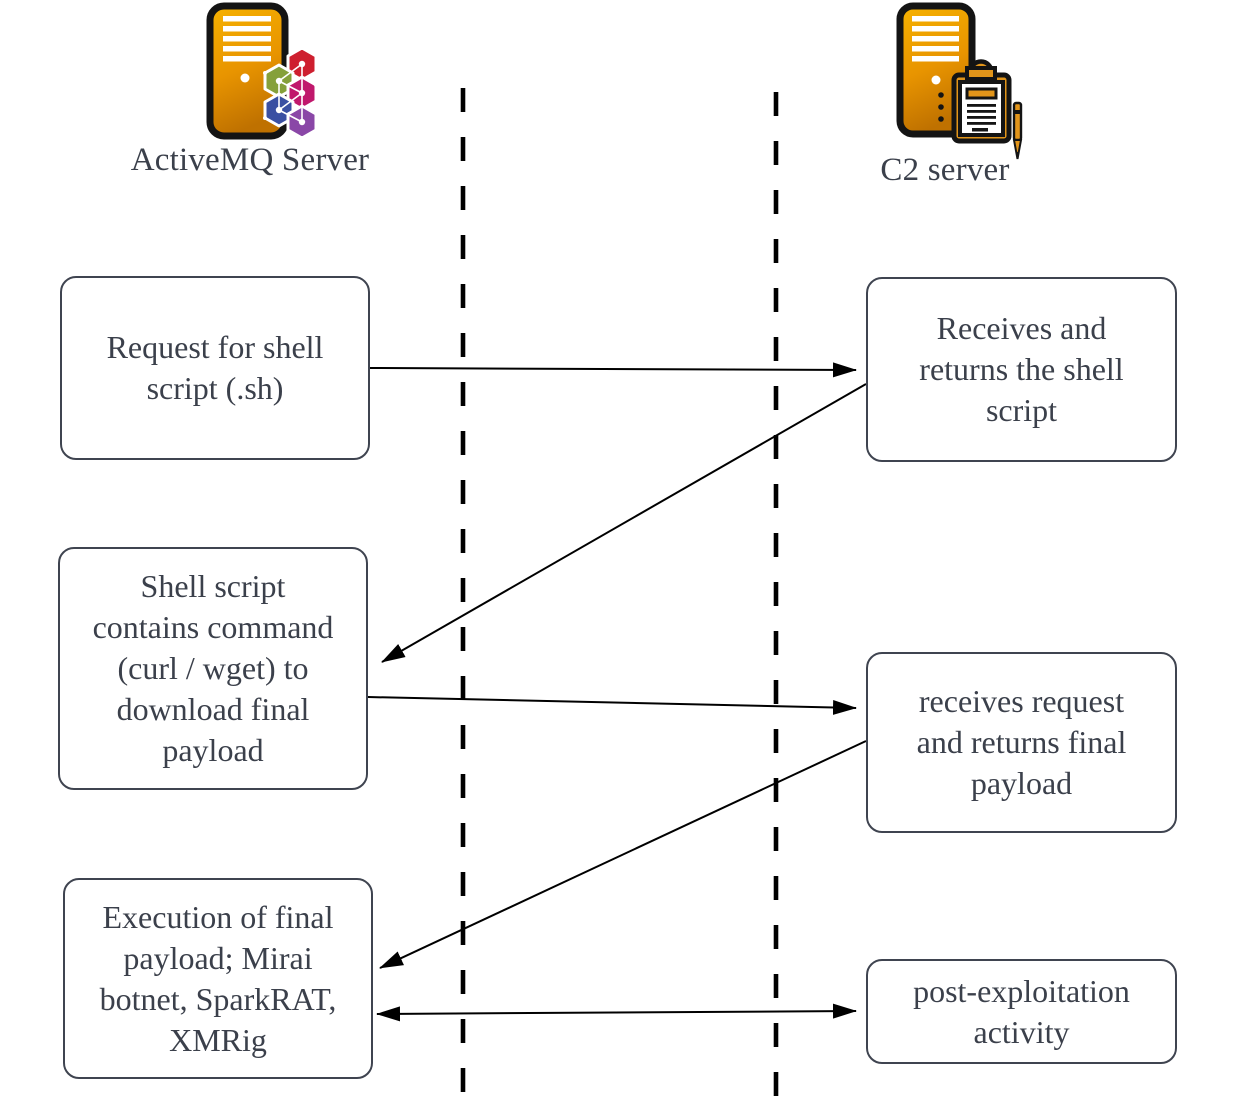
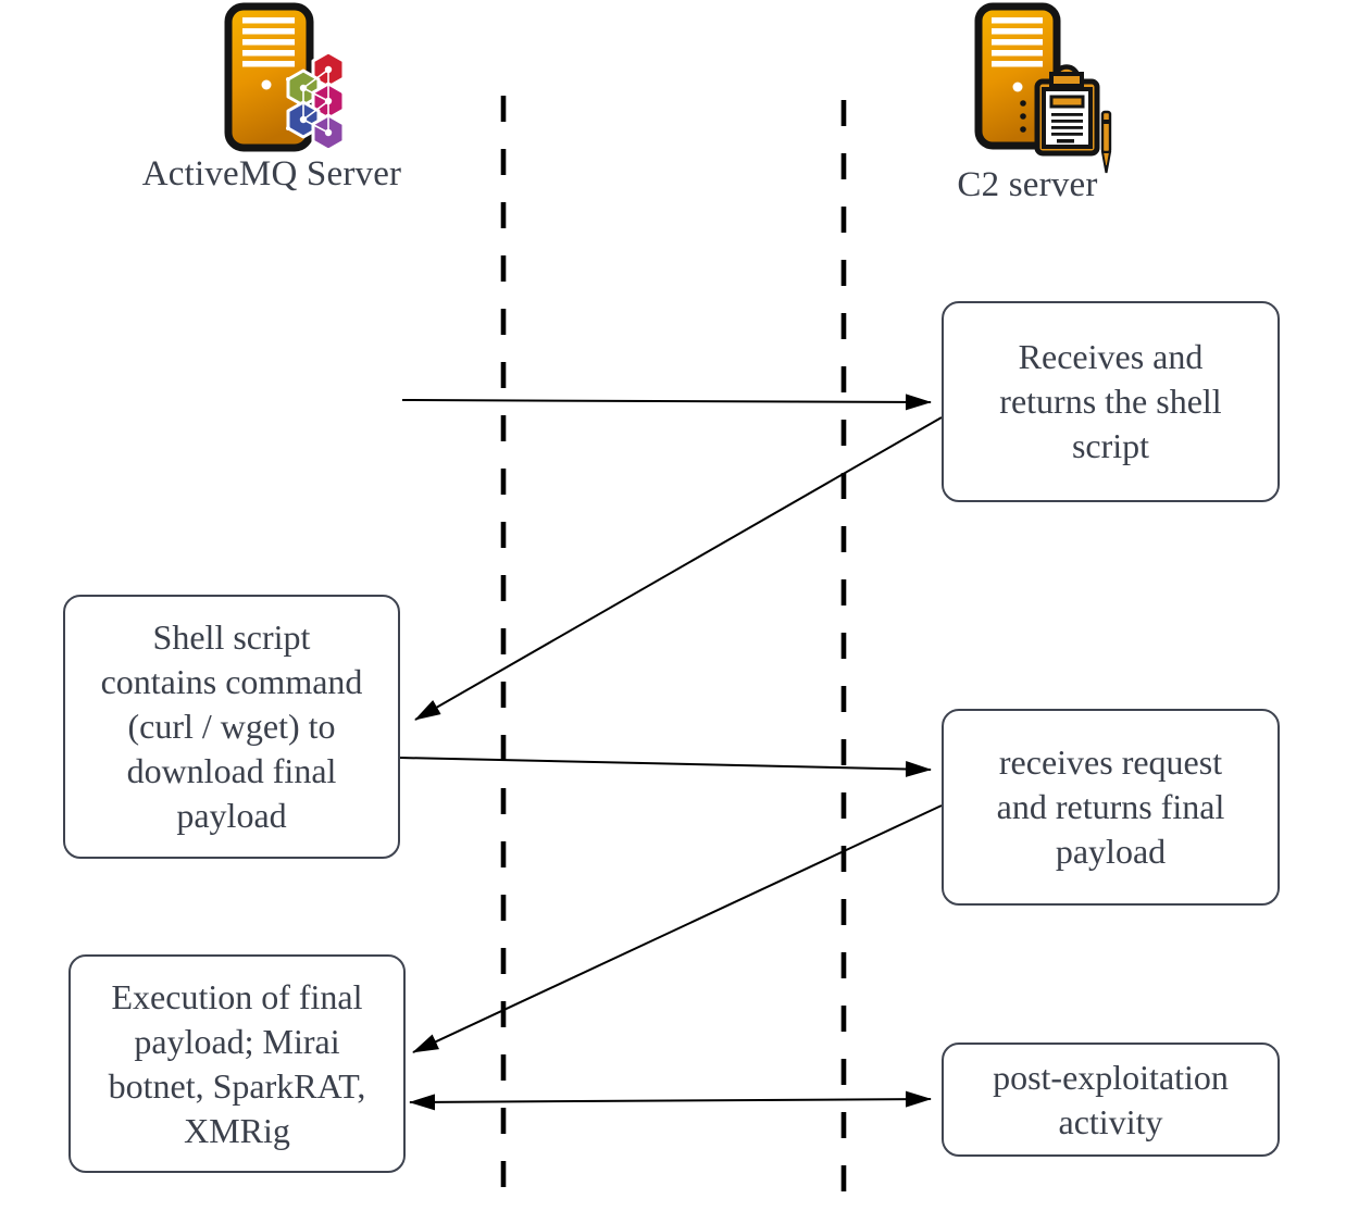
  ActiveMQ Server
  C2 server
- Request for shell
- script (.sh)
  Shell script
  contains command
  (curl / wget) to
  download final
  payload
  Execution of final
  payload; Mirai
  botnet, SparkRAT,
  XMRig
  Receives and
  returns the shell
  script
  receives request
  and returns final
  payload
  post-exploitation
  activity
